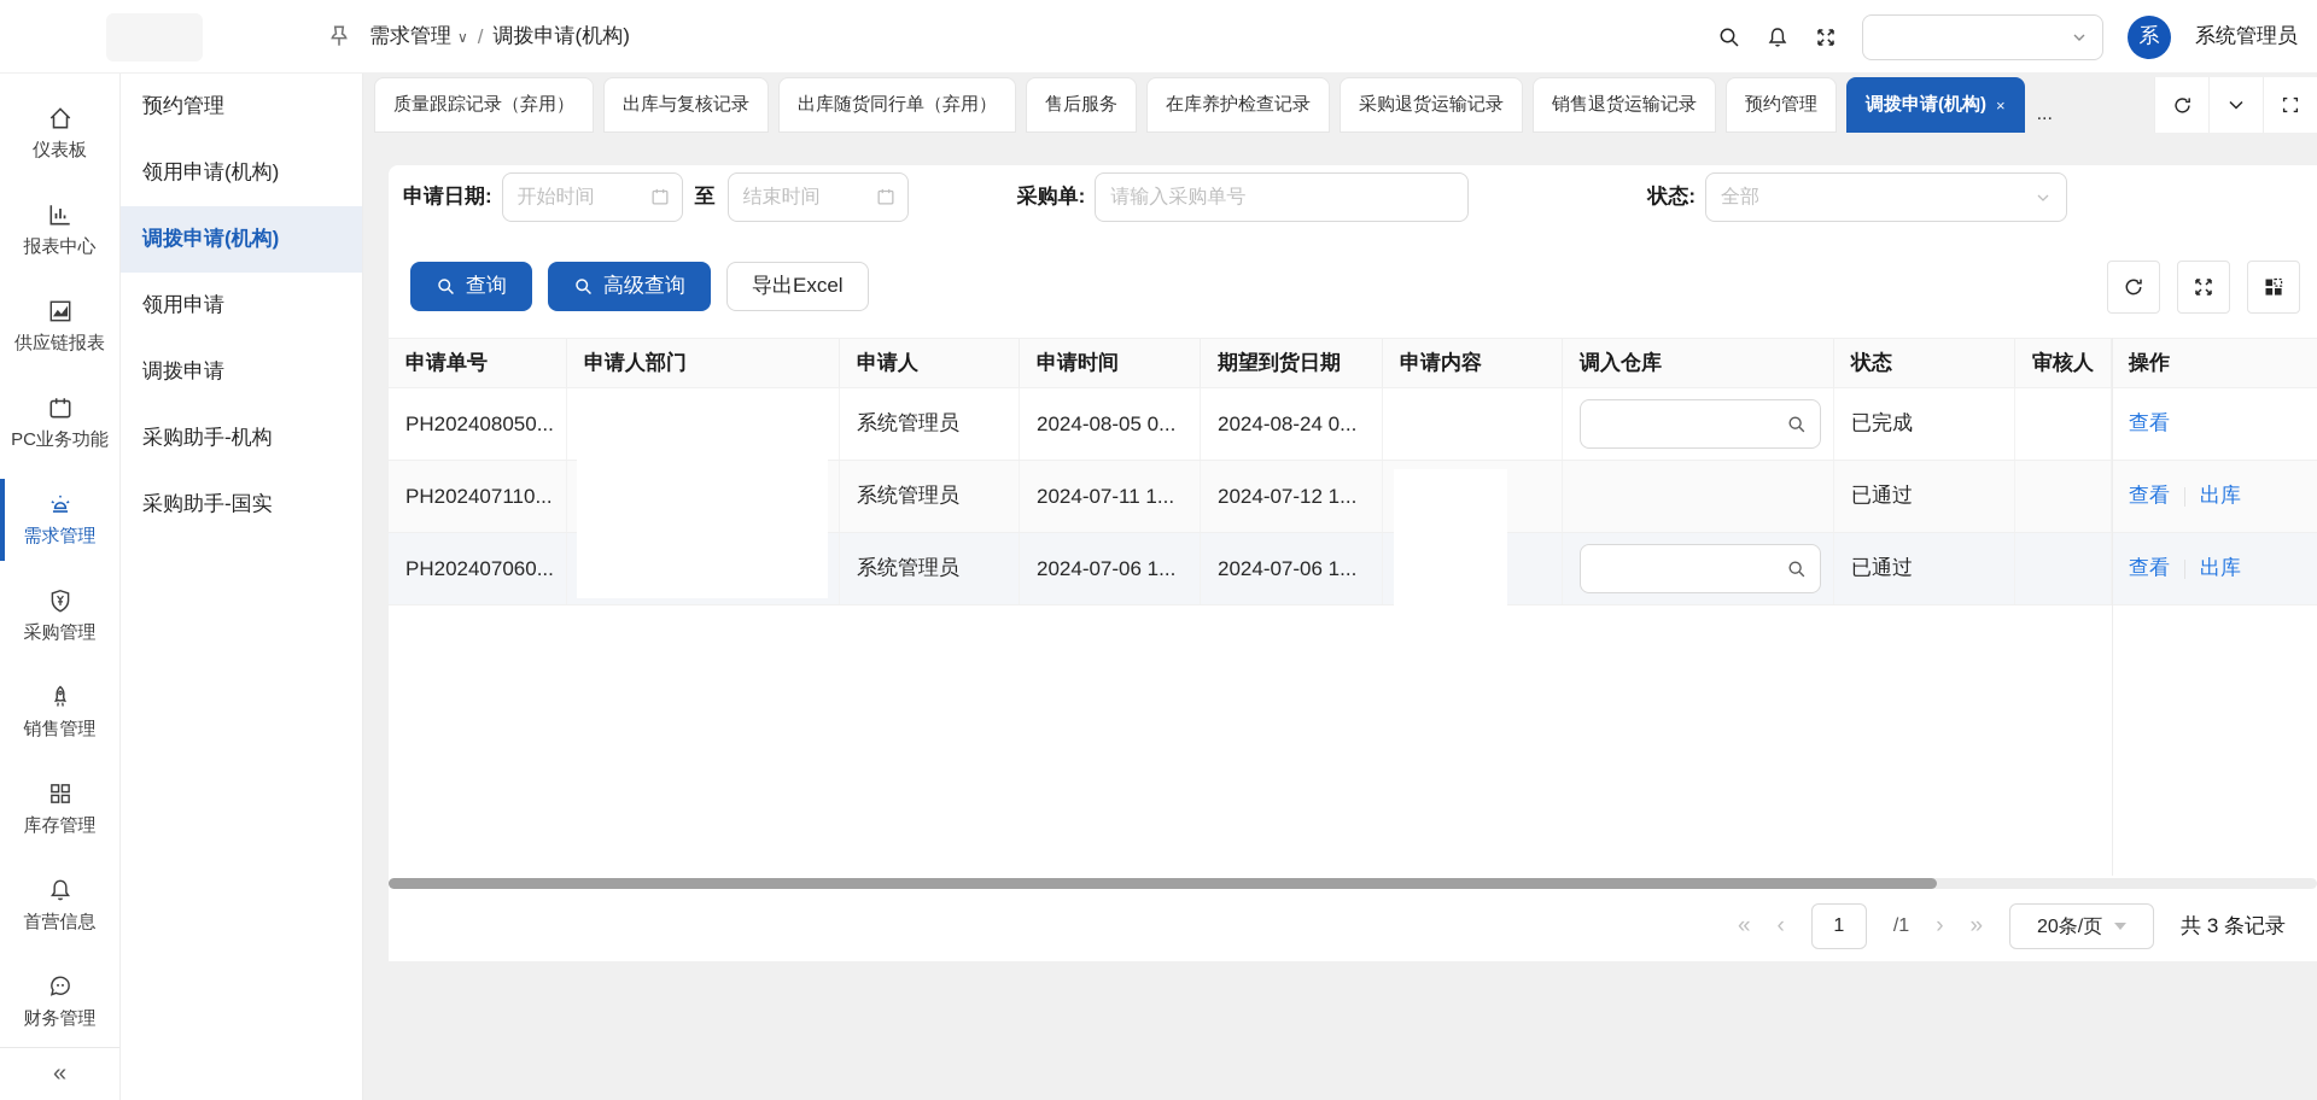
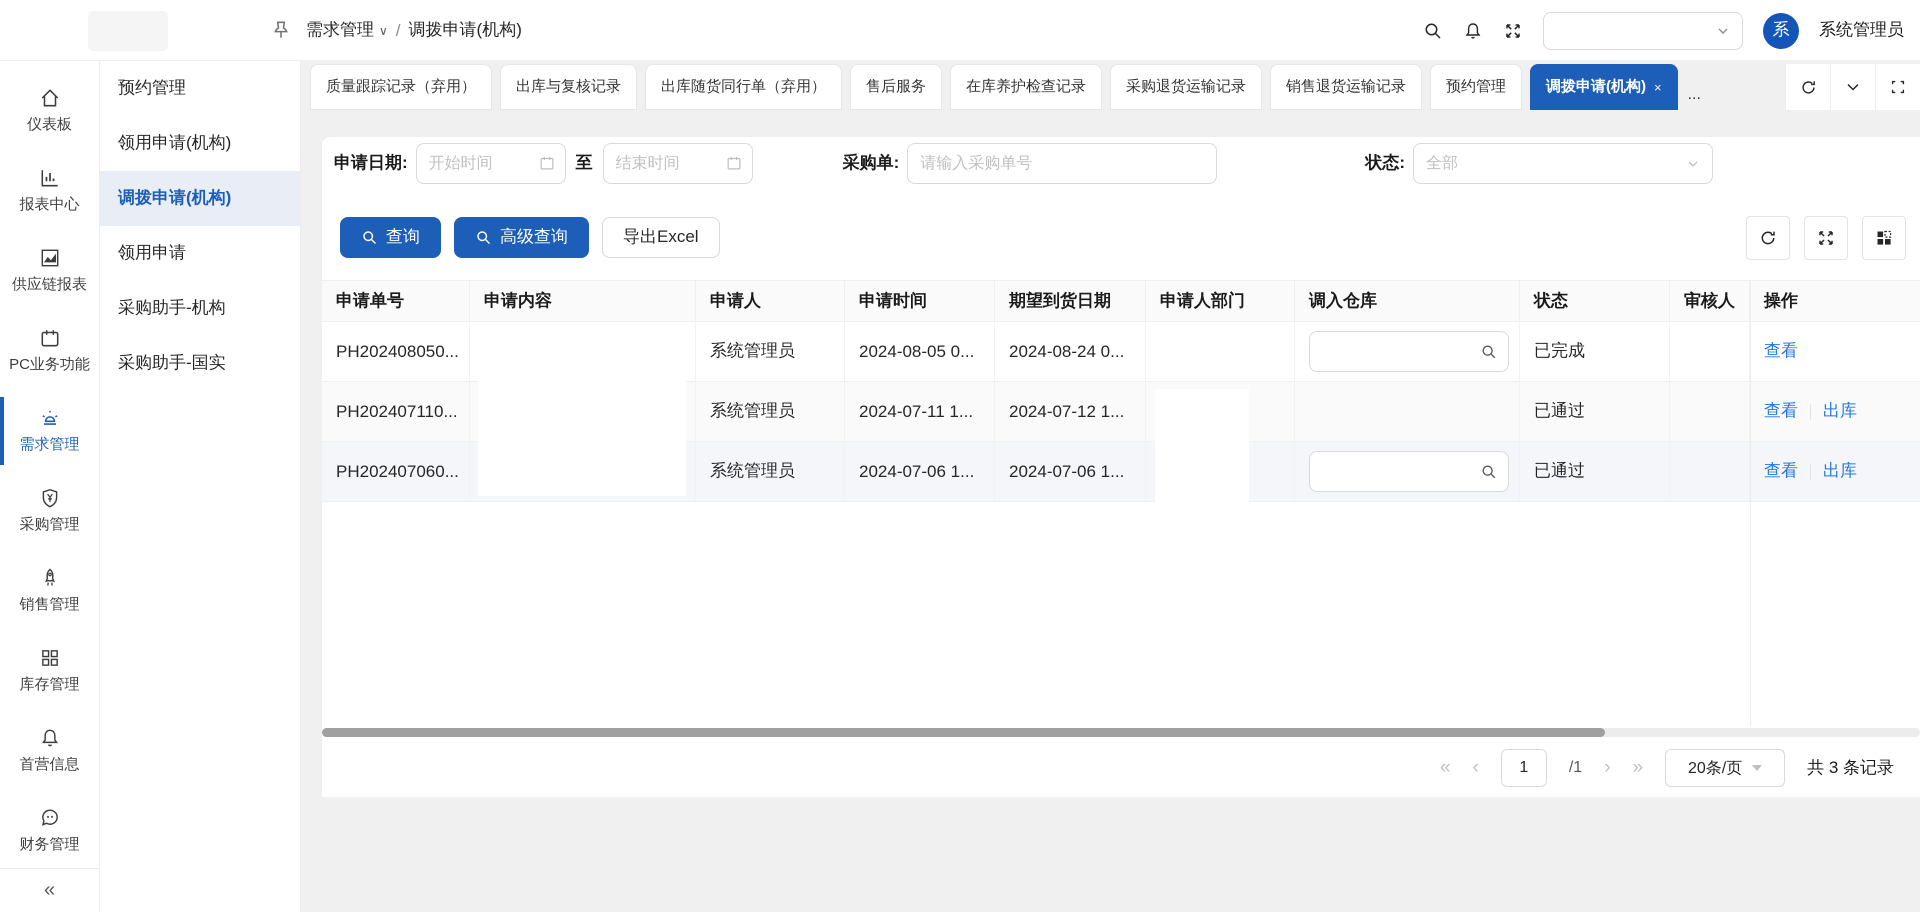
  需求管理
  ∨
  /
  调拨申请(机构)
  系
  系统管理员
  仪表板
  报表中心
  供应链报表
  PC业务功能
  需求管理
  采购管理
  销售管理
  库存管理
  首营信息
  财务管理
  «
  预约管理
  领用申请(机构)
  调拨申请(机构)
  领用申请
- 调拨申请
  采购助手-机构
  采购助手-国实
  质量跟踪记录（弃用）
  出库与复核记录
  出库随货同行单（弃用）
  售后服务
  在库养护检查记录
  采购退货运输记录
  销售退货运输记录
  预约管理
  调拨申请(机构)
  ×
  ...
  申请日期:
  开始时间
  至
  结束时间
  采购单:
  请输入采购单号
  状态:
  全部
  查询
  高级查询
  导出Excel
  申请单号
- 申请人部门
+ 申请内容
  申请人
  申请时间
  期望到货日期
- 申请内容
+ 申请人部门
  调入仓库
  状态
  审核人
  操作
  PH202408050...
  系统管理员
  2024-08-05 0...
  2024-08-24 0...
  已完成
  查看
  PH202407110...
  系统管理员
  2024-07-11 1...
  2024-07-12 1...
  已通过
  查看
  出库
  PH202407060...
  系统管理员
  2024-07-06 1...
  2024-07-06 1...
  已通过
  查看
  出库
  «
  ‹
  1
  /1
  ›
  »
  20条/页
  共 3 条记录
